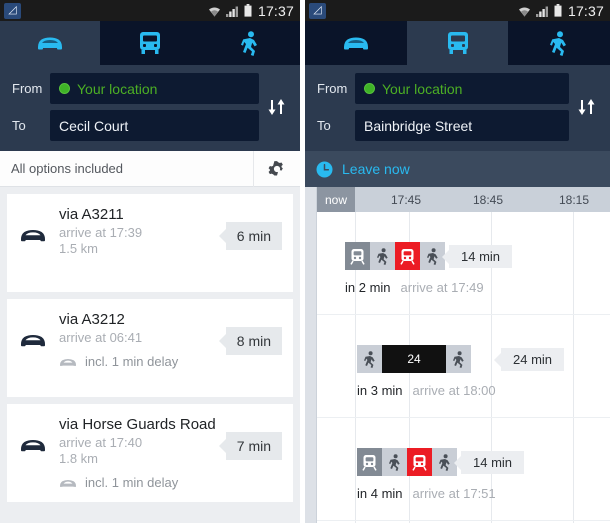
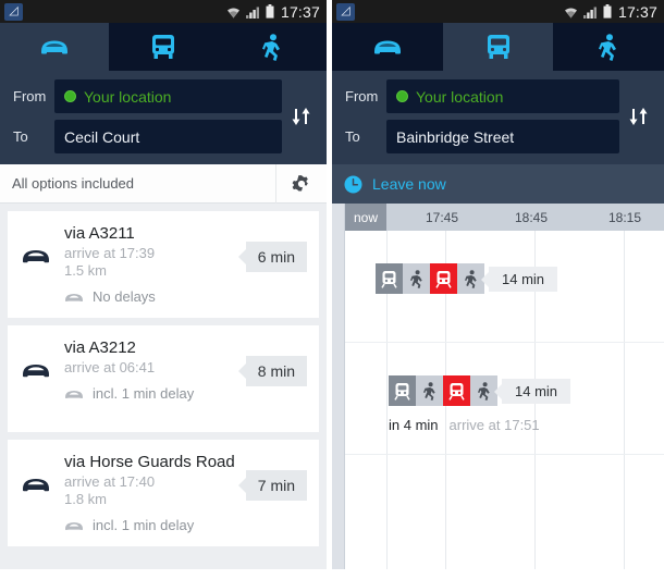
  ◿
  17:37
  From
  Your location
  To
  Cecil Court
  All options included
  via A3211
  arrive at 17:39
  1.5 km
+ No delays
  6 min
  via A3212
  arrive at 06:41
  incl. 1 min delay
  8 min
  via Horse Guards Road
  arrive at 17:40
  1.8 km
  incl. 1 min delay
  7 min
  ◿
  17:37
  From
  Your location
  To
  Bainbridge Street
  Leave now
  now
  17:45
  18:45
  18:15
  14 min
- in 2 min
- arrive at 17:49
- 24
- 24 min
- in 3 min
- arrive at 18:00
  14 min
  in 4 min
  arrive at 17:51
